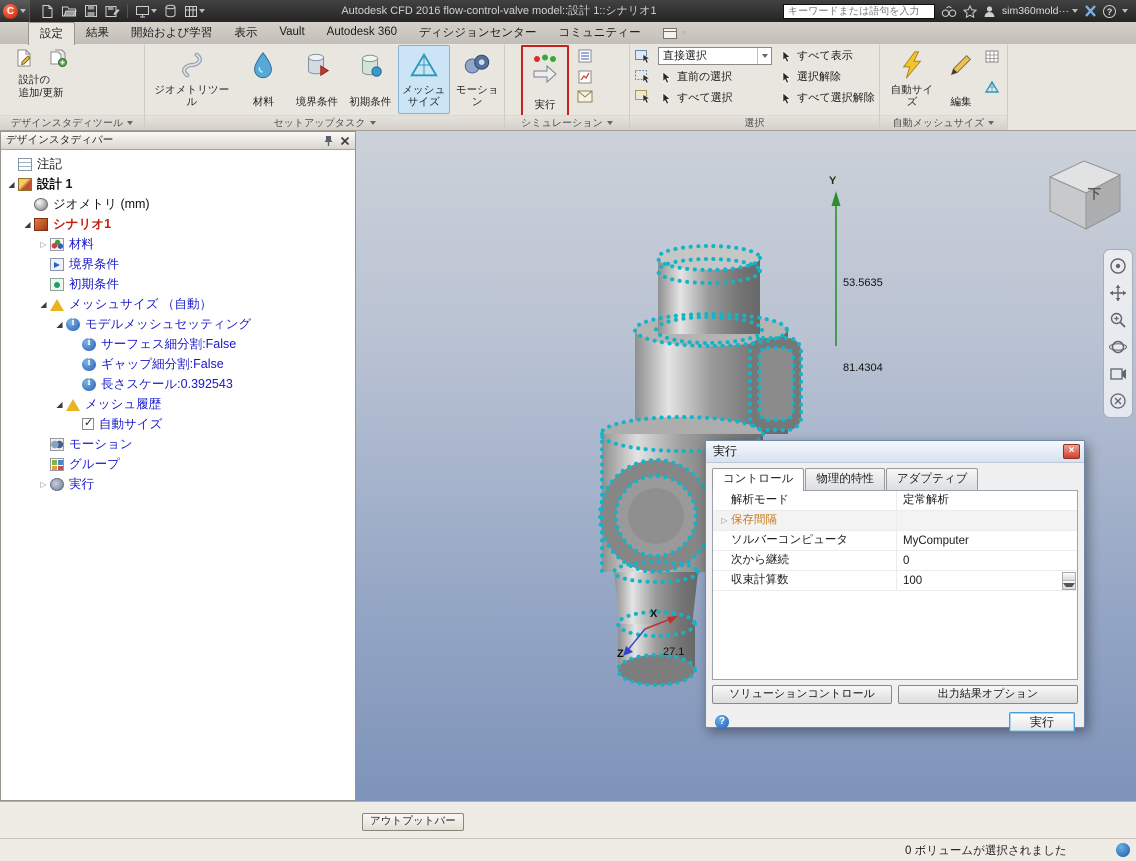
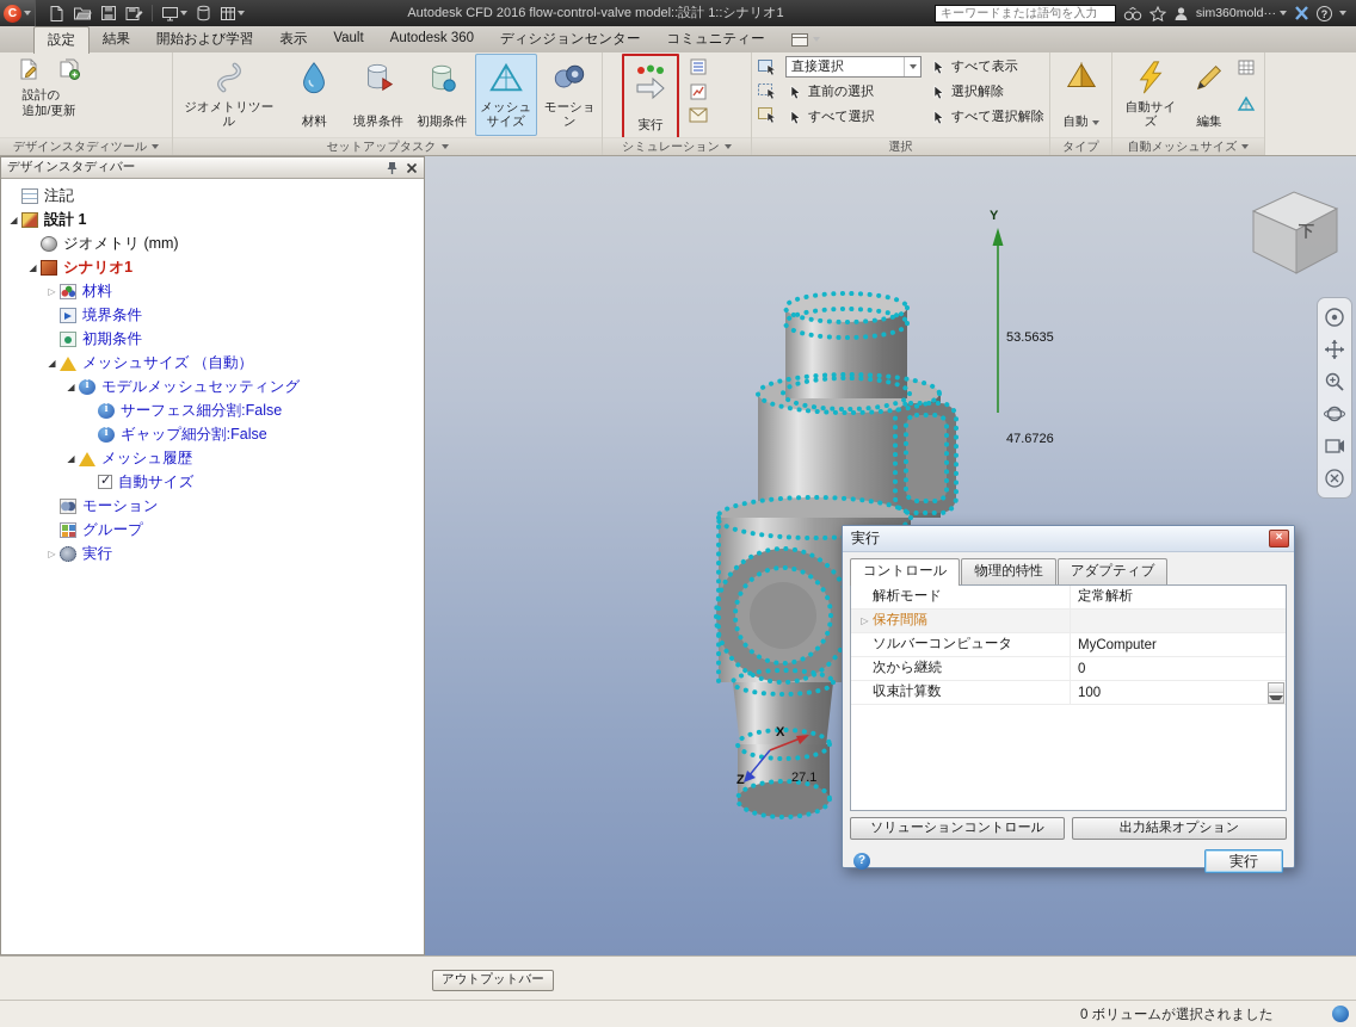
  C
  Autodesk CFD 2016 flow-control-valve model::設計 1::シナリオ1
  キーワードまたは語句を入力
  sim360mold···
  設定
  結果
  開始および学習
  表示
  Vault
  Autodesk 360
  ディシジョンセンター
  コミュニティー
  設計の
  追加/更新
  デザインスタディツール
  ジオメトリツール
  材料
  境界条件
  初期条件
  メッシュ
  サイズ
  モーション
  セットアップタスク
  実行
  シミュレーション
  直接選択
  直前の選択
  すべて選択
  すべて表示
  選択解除
  すべて選択解除
  選択
+ 自動
+ タイプ
  自動サイズ
  編集
  自動メッシュサイズ
  デザインスタディバー
  注記
  設計 1
  ジオメトリ (mm)
  シナリオ1
  材料
  境界条件
  初期条件
  メッシュサイズ （自動）
  モデルメッシュセッティング
  サーフェス細分割:False
  ギャップ細分割:False
- 長さスケール:0.392543
  メッシュ履歴
  自動サイズ
  モーション
  グループ
  実行
  Y
  53.5635
- 81.4304
+ 47.6726
  X
  Z
  27.1
  下
  実行
  コントロール
  物理的特性
  アダプティブ
  解析モード
  定常解析
  保存間隔
  ソルバーコンピュータ
  MyComputer
  次から継続
  0
  収束計算数
  100
  ソリューションコントロール
  出力結果オプション
  実行
  アウトプットバー
  0 ボリュームが選択されました
